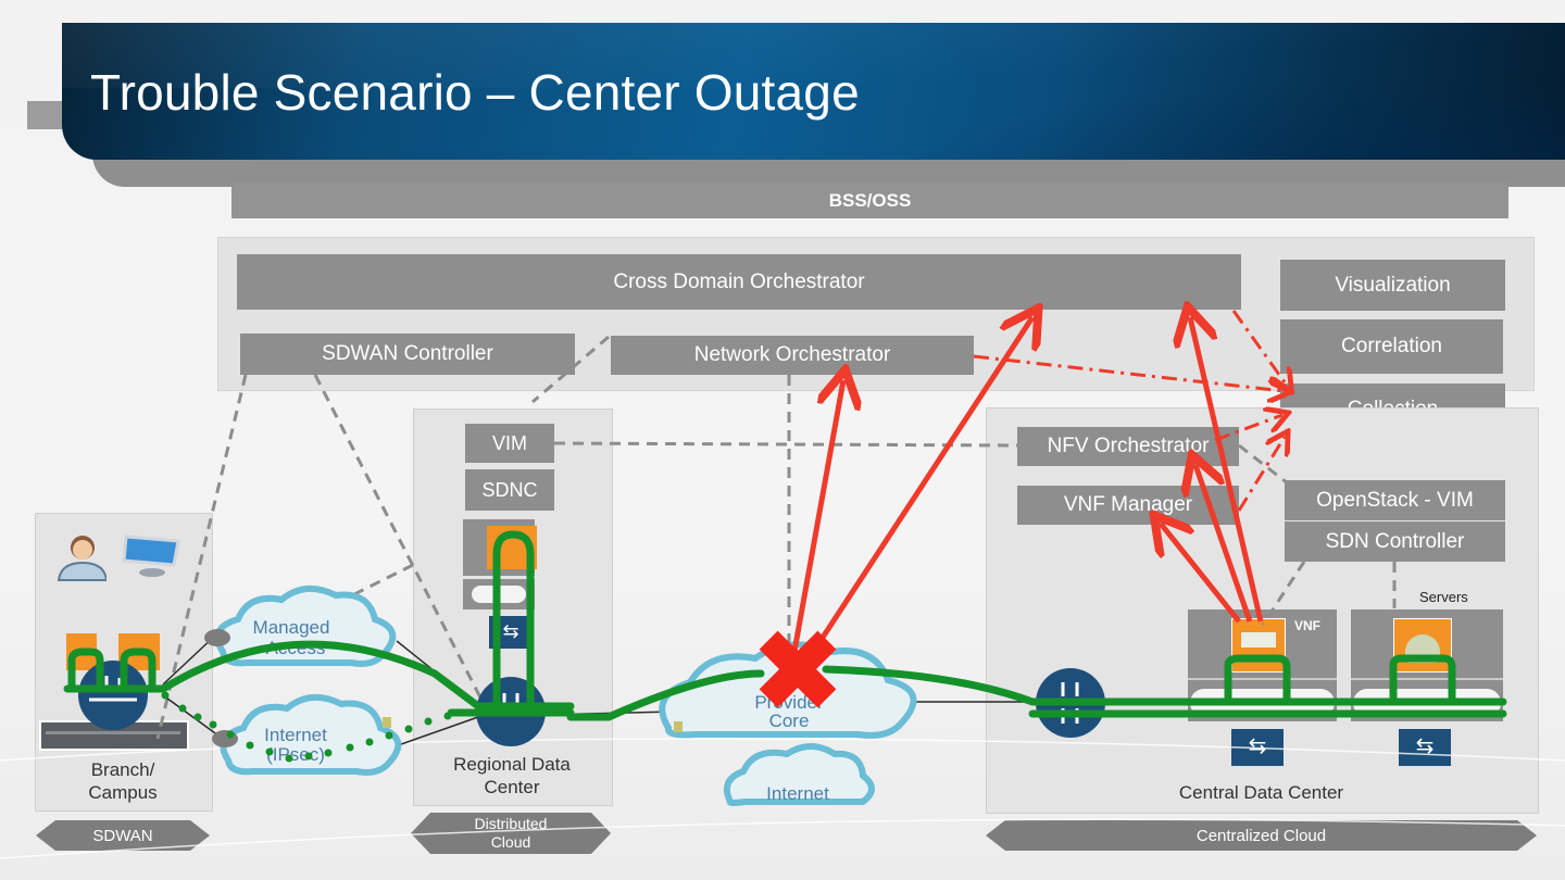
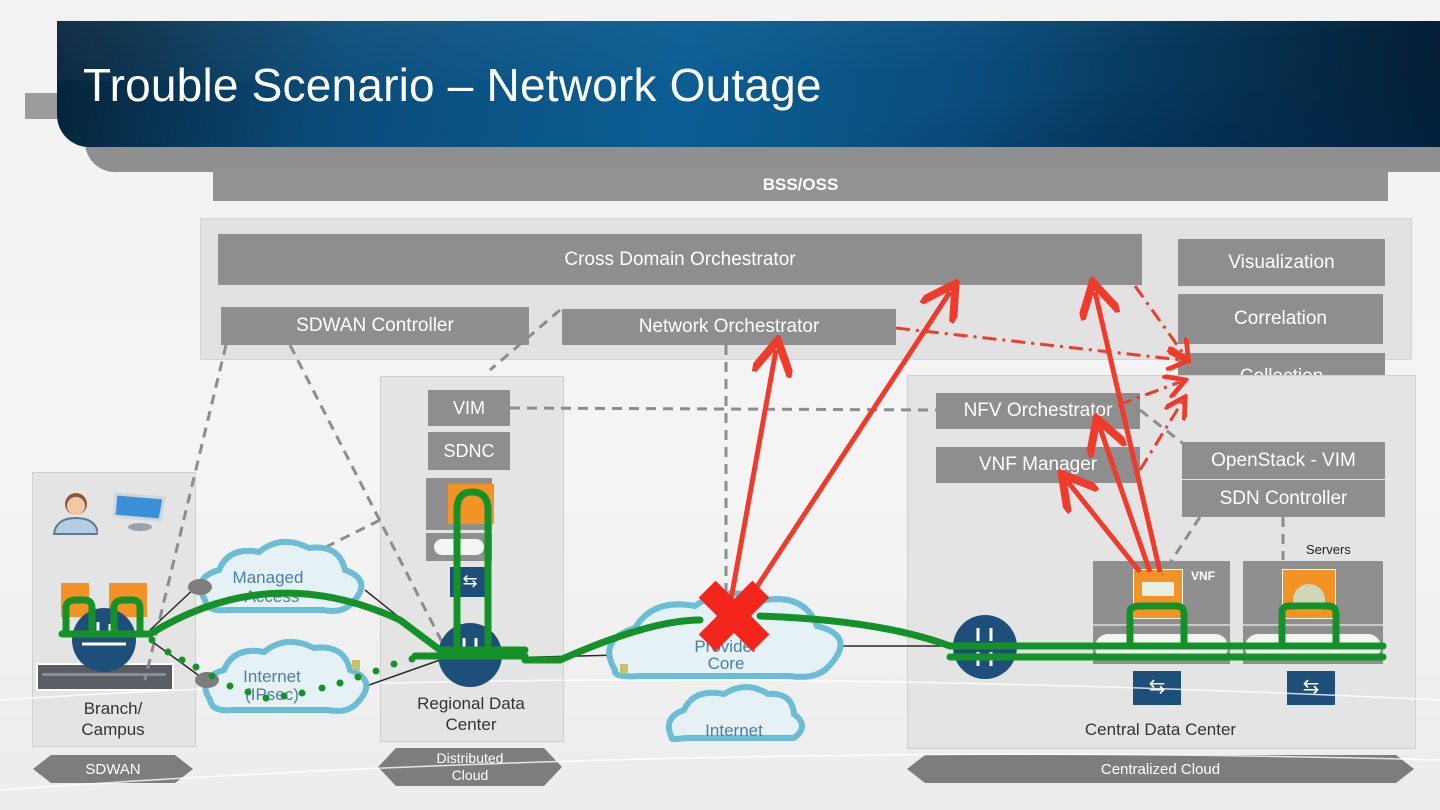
- Trouble Scenario – Center Outage
+ Trouble Scenario – Network Outage
  BSS/OSS
  Cross Domain Orchestrator
  SDWAN Controller
  Network Orchestrator
  Visualization
  Correlation
  Branch/
  Campus
  SDWAN
  VIM
  SDNC
  Regional Data
  Center
  Distributed
  Cloud
  NFV Orchestrator
  VNF Manager
  OpenStack - VIM
  SDN Controller
  Servers
  VNF
  ⇆
  ⇆
  Central Data Center
  Centralized Cloud
  ⇆
  Managed
  Internet
  IPsec)
  Prvide
  Core
  Internet
